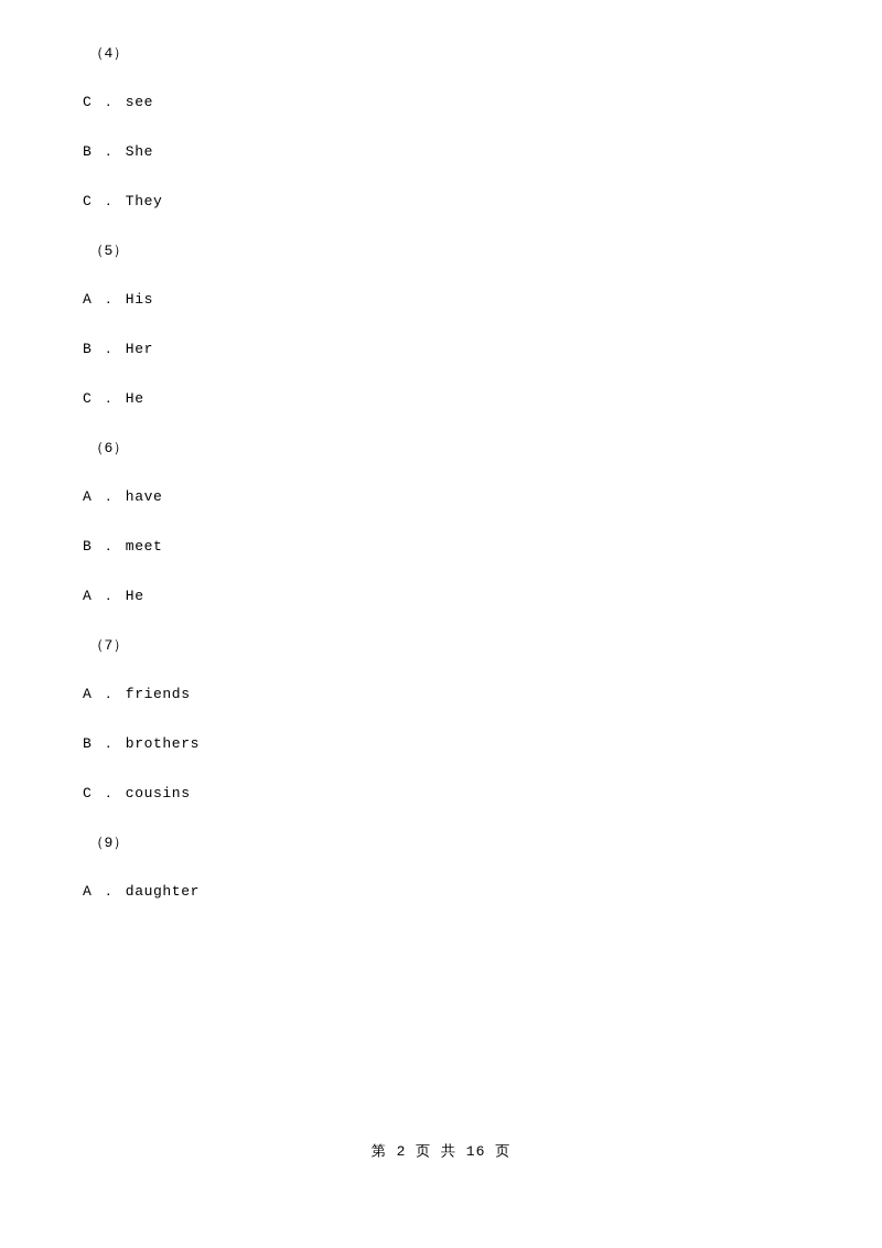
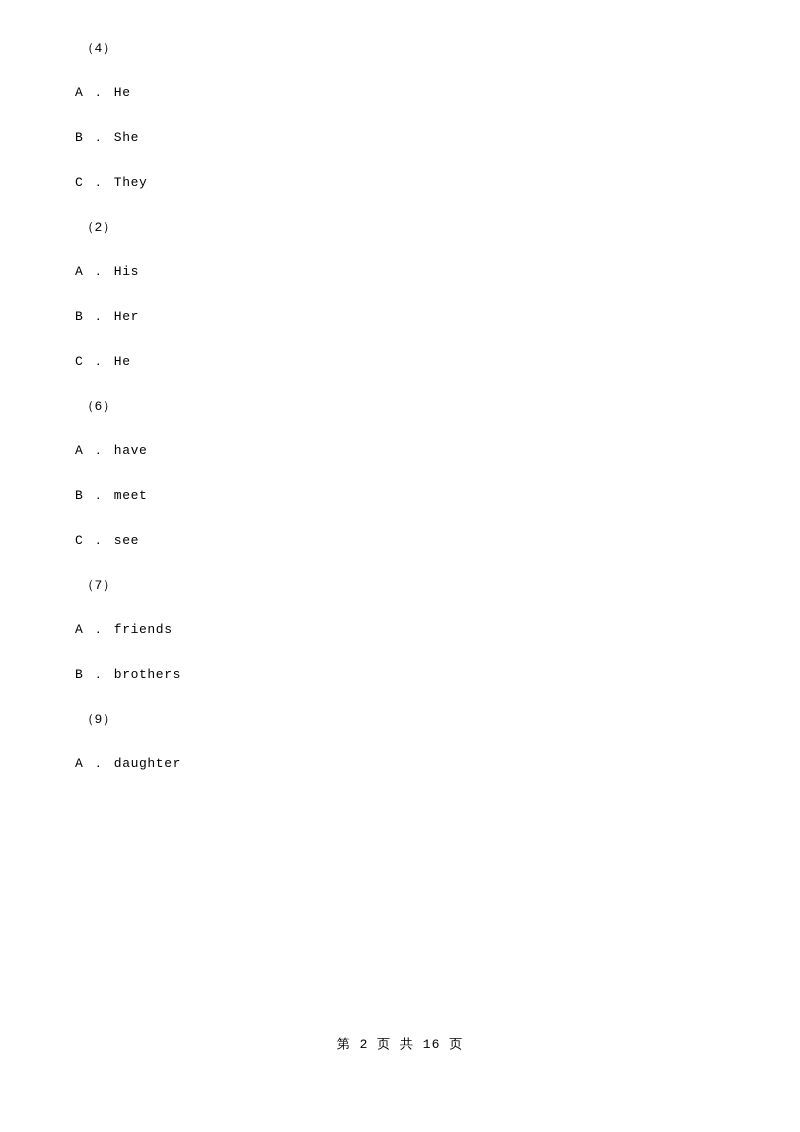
  （4）
- C ． see
+ A ． He
  B ． She
  C ． They
- （5）
+ （2）
  A ． His
  B ． Her
  C ． He
  （6）
  A ． have
  B ． meet
- A ． He
+ C ． see
  （7）
  A ． friends
  B ． brothers
- C ． cousins
  （9）
  A ． daughter
  第 2 页 共 16 页
